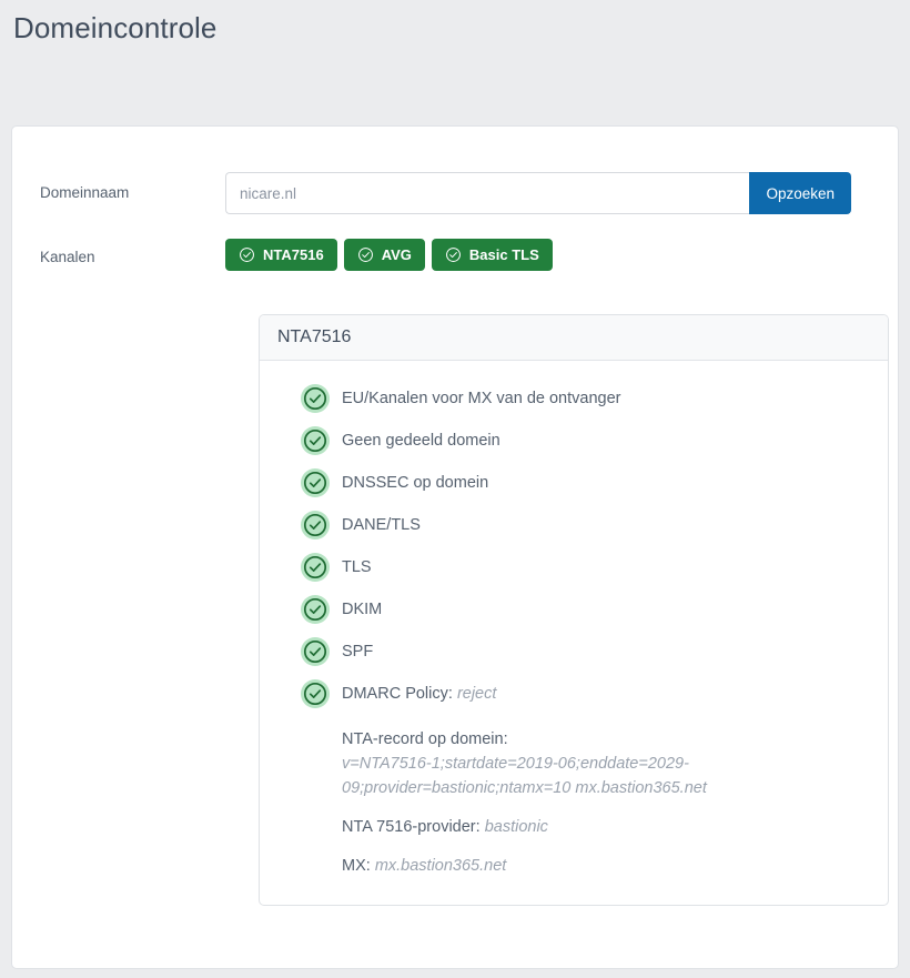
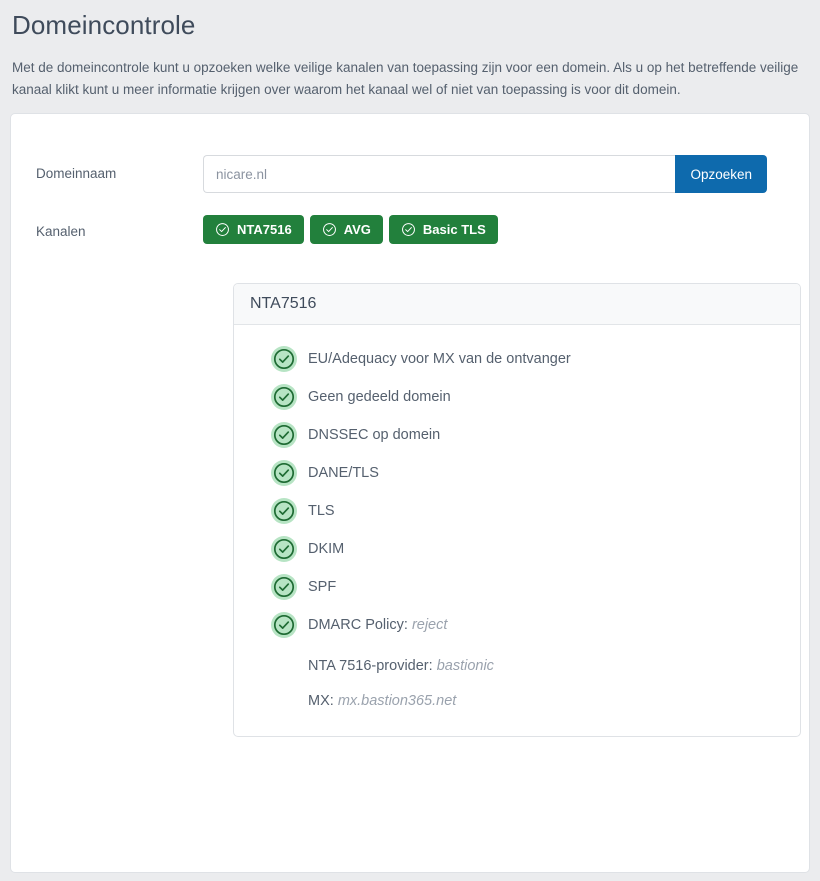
  Domeincontrole
+ Met de domeincontrole kunt u opzoeken welke veilige kanalen van toepassing zijn voor een domein. Als u op het betreffende veilige kanaal klikt kunt u meer informatie krijgen over waarom het kanaal wel of niet van toepassing is voor dit domein.
  Domeinnaam
  nicare.nl
  Opzoeken
  Kanalen
  NTA7516
  AVG
  Basic TLS
  NTA7516
- EU/Kanalen voor MX van de ontvanger
+ EU/Adequacy voor MX van de ontvanger
  Geen gedeeld domein
  DNSSEC op domein
  DANE/TLS
  TLS
  DKIM
  SPF
  DMARC Policy: reject
- NTA-record op domein:
- v=NTA7516-1;startdate=2019-06;enddate=2029-09;provider=bastionic;ntamx=10 mx.bastion365.net
  NTA 7516-provider: bastionic
  MX: mx.bastion365.net
